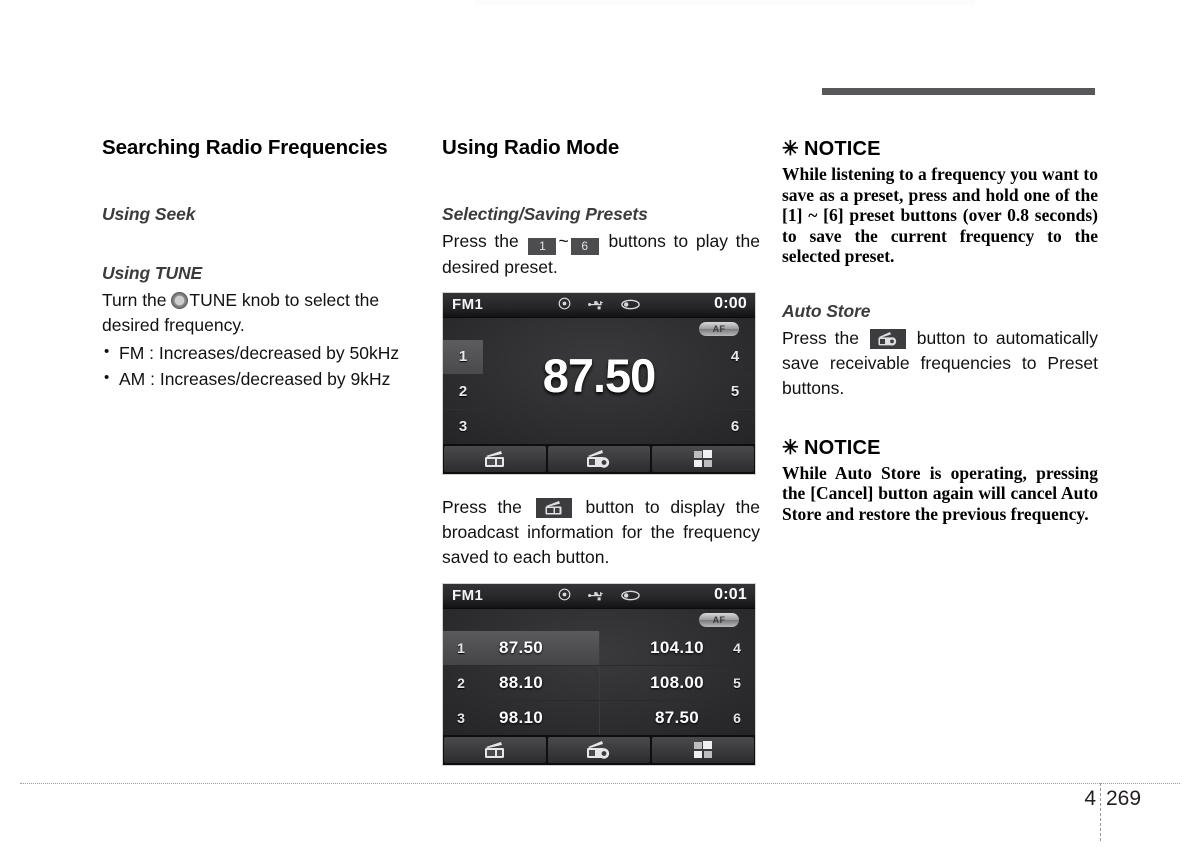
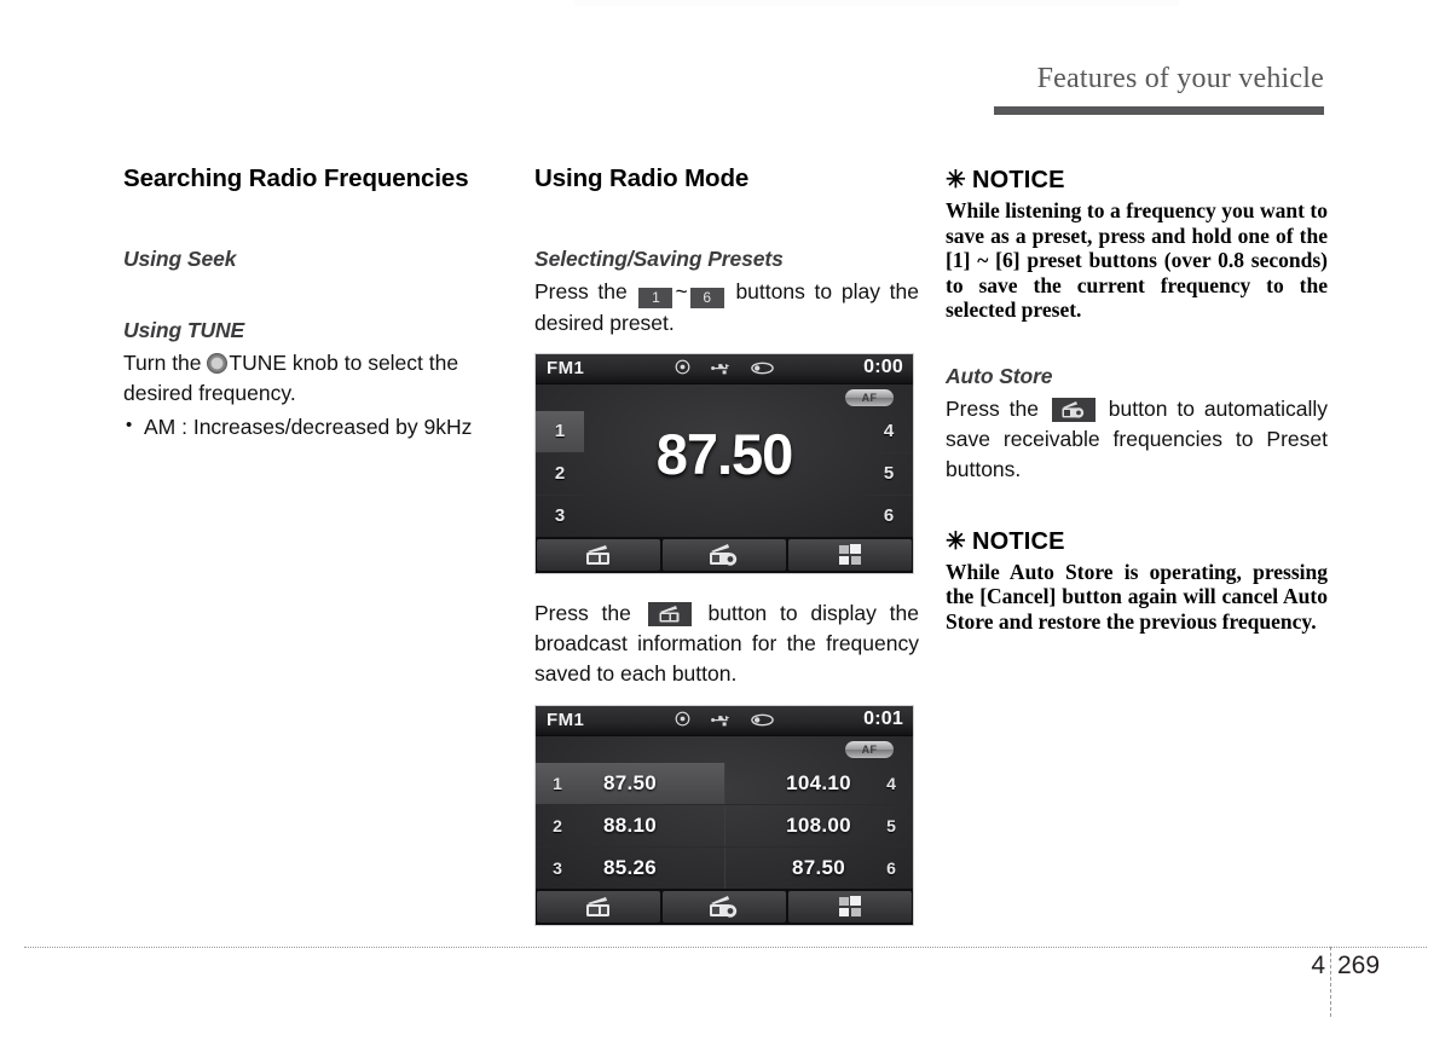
+ Features of your vehicle
  4
  269
  Searching Radio Frequencies
  Using Seek
  Using TUNE
  Turn the TUNE knob to select the desired frequency.
- FM : Increases/decreased by 50kHz
  AM : Increases/decreased by 9kHz
  Using Radio Mode
  Selecting/Saving Presets
  Press the 1 ~ 6 buttons to play the desired preset.
  FM1
  0:00
  AF
  1
  2
  3
  87.50
  4
  5
  6
  Press the button to display the broadcast information for the frequency saved to each button.
  FM1
  0:01
  AF
  1
  87.50
  2
  88.10
  3
- 98.10
+ 85.26
  4
  104.10
  5
  108.00
  6
  87.50
  ✳ NOTICE
  While listening to a frequency you want to save as a preset, press and hold one of the [1] ~ [6] preset buttons (over 0.8 seconds) to save the current frequency to the selected preset.
  Auto Store
  Press the button to automatically save receivable frequencies to Preset buttons.
  ✳ NOTICE
  While Auto Store is operating, pressing the [Cancel] button again will cancel Auto Store and restore the previous frequency.
